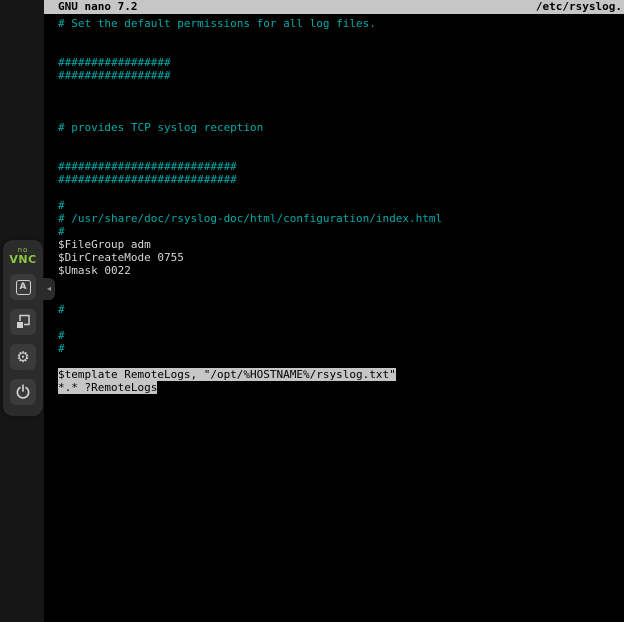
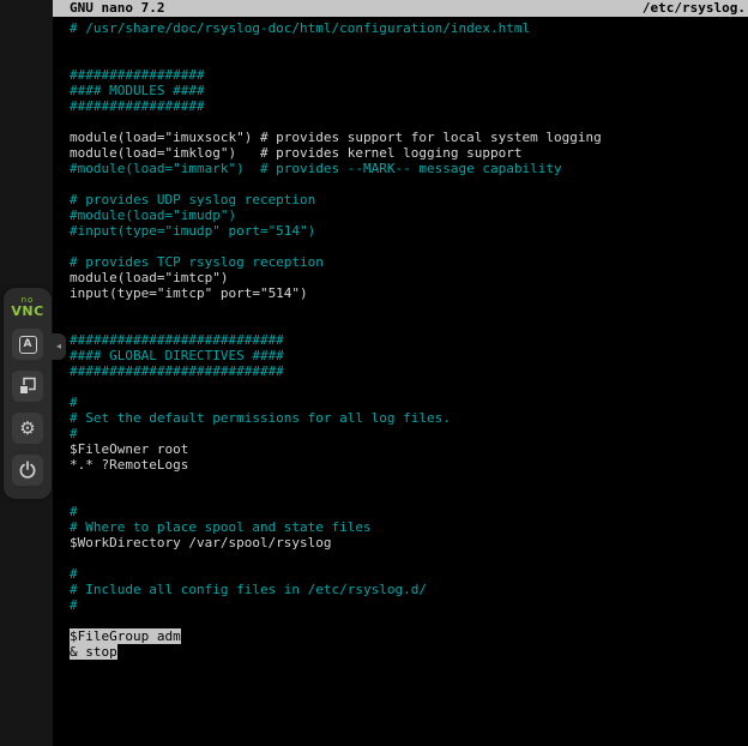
  GNU nano 7.2
  /etc/rsyslog.
- # Set the default permissions for all log files.
+ # /usr/share/doc/rsyslog-doc/html/configuration/index.html
  #################
+ #### MODULES ####
  #################
+ module(load="imuxsock") # provides support for local system logging
+ module(load="imklog") # provides kernel logging support
+ #module(load="immark") # provides --MARK-- message capability
+ # provides UDP syslog reception
+ #module(load="imudp")
+ #input(type="imudp" port="514")
- # provides TCP syslog reception
+ # provides TCP rsyslog reception
+ module(load="imtcp")
+ input(type="imtcp" port="514")
  ###########################
+ #### GLOBAL DIRECTIVES ####
  ###########################
  #
- # /usr/share/doc/rsyslog-doc/html/configuration/index.html
+ # Set the default permissions for all log files.
  #
+ $FileOwner root
- $FileGroup adm
+ *.* ?RemoteLogs
- $DirCreateMode 0755
- $Umask 0022
  #
+ # Where to place spool and state files
+ $WorkDirectory /var/spool/rsyslog
  #
+ # Include all config files in /etc/rsyslog.d/
  #
- $template RemoteLogs, "/opt/%HOSTNAME%/rsyslog.txt"
- *.* ?RemoteLogs
+ $FileGroup adm
+ & stop
  no
  VNC
  A
  ⚙
  ◂
